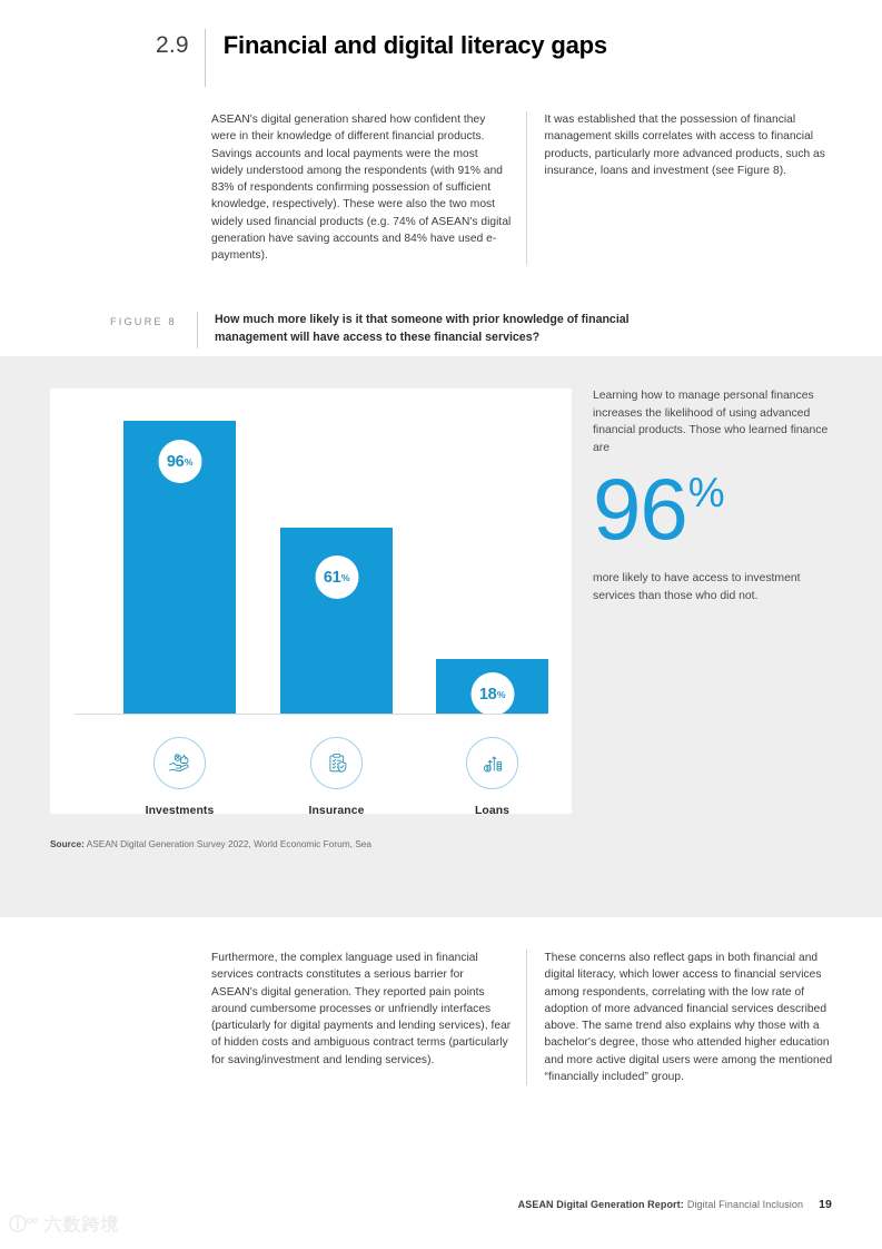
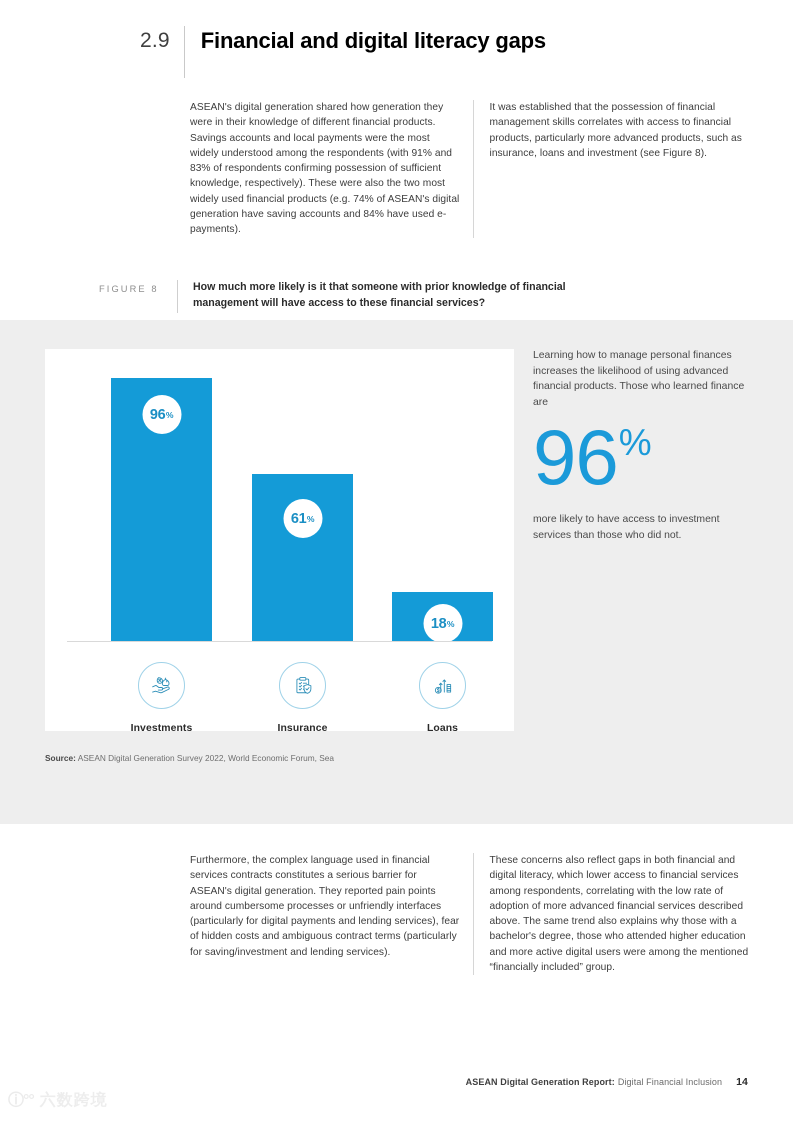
  2.9
  Financial and digital literacy gaps
- ASEAN's digital generation shared how confident they were in their knowledge of different financial products. Savings accounts and local payments were the most widely understood among the respondents (with 91% and 83% of respondents confirming possession of sufficient knowledge, respectively). These were also the two most widely used financial products (e.g. 74% of ASEAN's digital generation have saving accounts and 84% have used e-payments).
+ ASEAN's digital generation shared how generation they were in their knowledge of different financial products. Savings accounts and local payments were the most widely understood among the respondents (with 91% and 83% of respondents confirming possession of sufficient knowledge, respectively). These were also the two most widely used financial products (e.g. 74% of ASEAN's digital generation have saving accounts and 84% have used e-payments).
  It was established that the possession of financial management skills correlates with access to financial products, particularly more advanced products, such as insurance, loans and investment (see Figure 8).
  FIGURE 8
  How much more likely is it that someone with prior knowledge of financial management will have access to these financial services?
  96
  %
  61
  %
  18
  %
  Investments
  Insurance
  Loans
  Learning how to manage personal finances increases the likelihood of using advanced financial products. Those who learned finance are
  96
  %
  more likely to have access to investment services than those who did not.
  Source: ASEAN Digital Generation Survey 2022, World Economic Forum, Sea
  Furthermore, the complex language used in financial services contracts constitutes a serious barrier for ASEAN's digital generation. They reported pain points around cumbersome processes or unfriendly interfaces (particularly for digital payments and lending services), fear of hidden costs and ambiguous contract terms (particularly for saving/investment and lending services).
  These concerns also reflect gaps in both financial and digital literacy, which lower access to financial services among respondents, correlating with the low rate of adoption of more advanced financial services described above. The same trend also explains why those with a bachelor's degree, those who attended higher education and more active digital users were among the mentioned “financially included” group.
  ASEAN Digital Generation Report:
  Digital Financial Inclusion
- 19
+ 14
